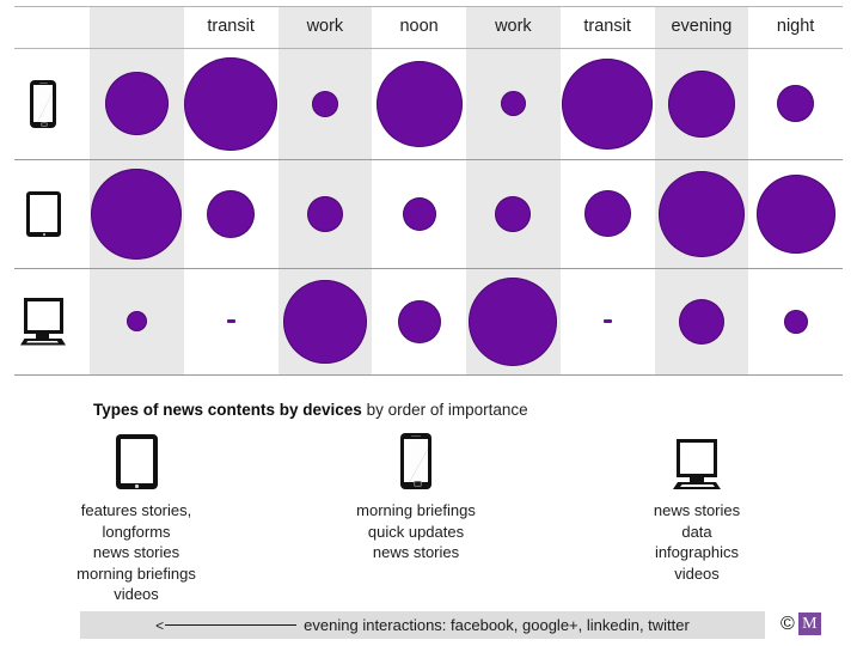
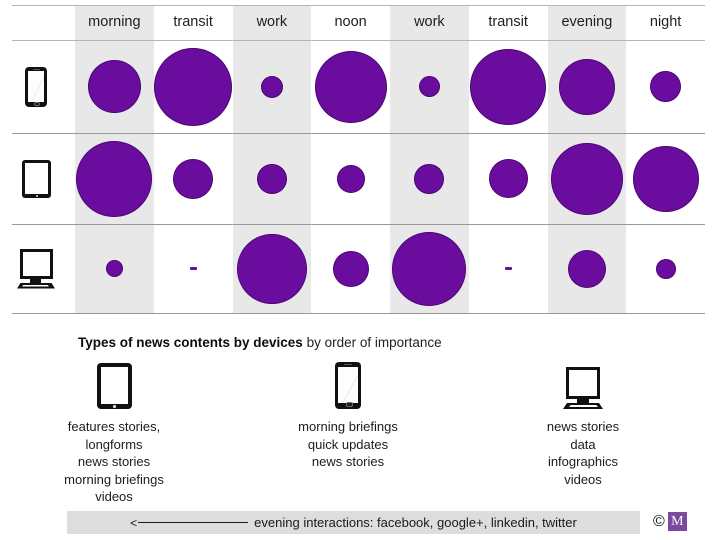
+ morning
  transit
  work
  noon
  work
  transit
  evening
  night
  Types of news contents by devices by order of importance
  features stories,
  longforms
  news stories
  morning briefings
  videos
  morning briefings
  quick updates
  news stories
  news stories
  data
  infographics
  videos
  <
  evening interactions: facebook, google+, linkedin, twitter
  ©
  M
